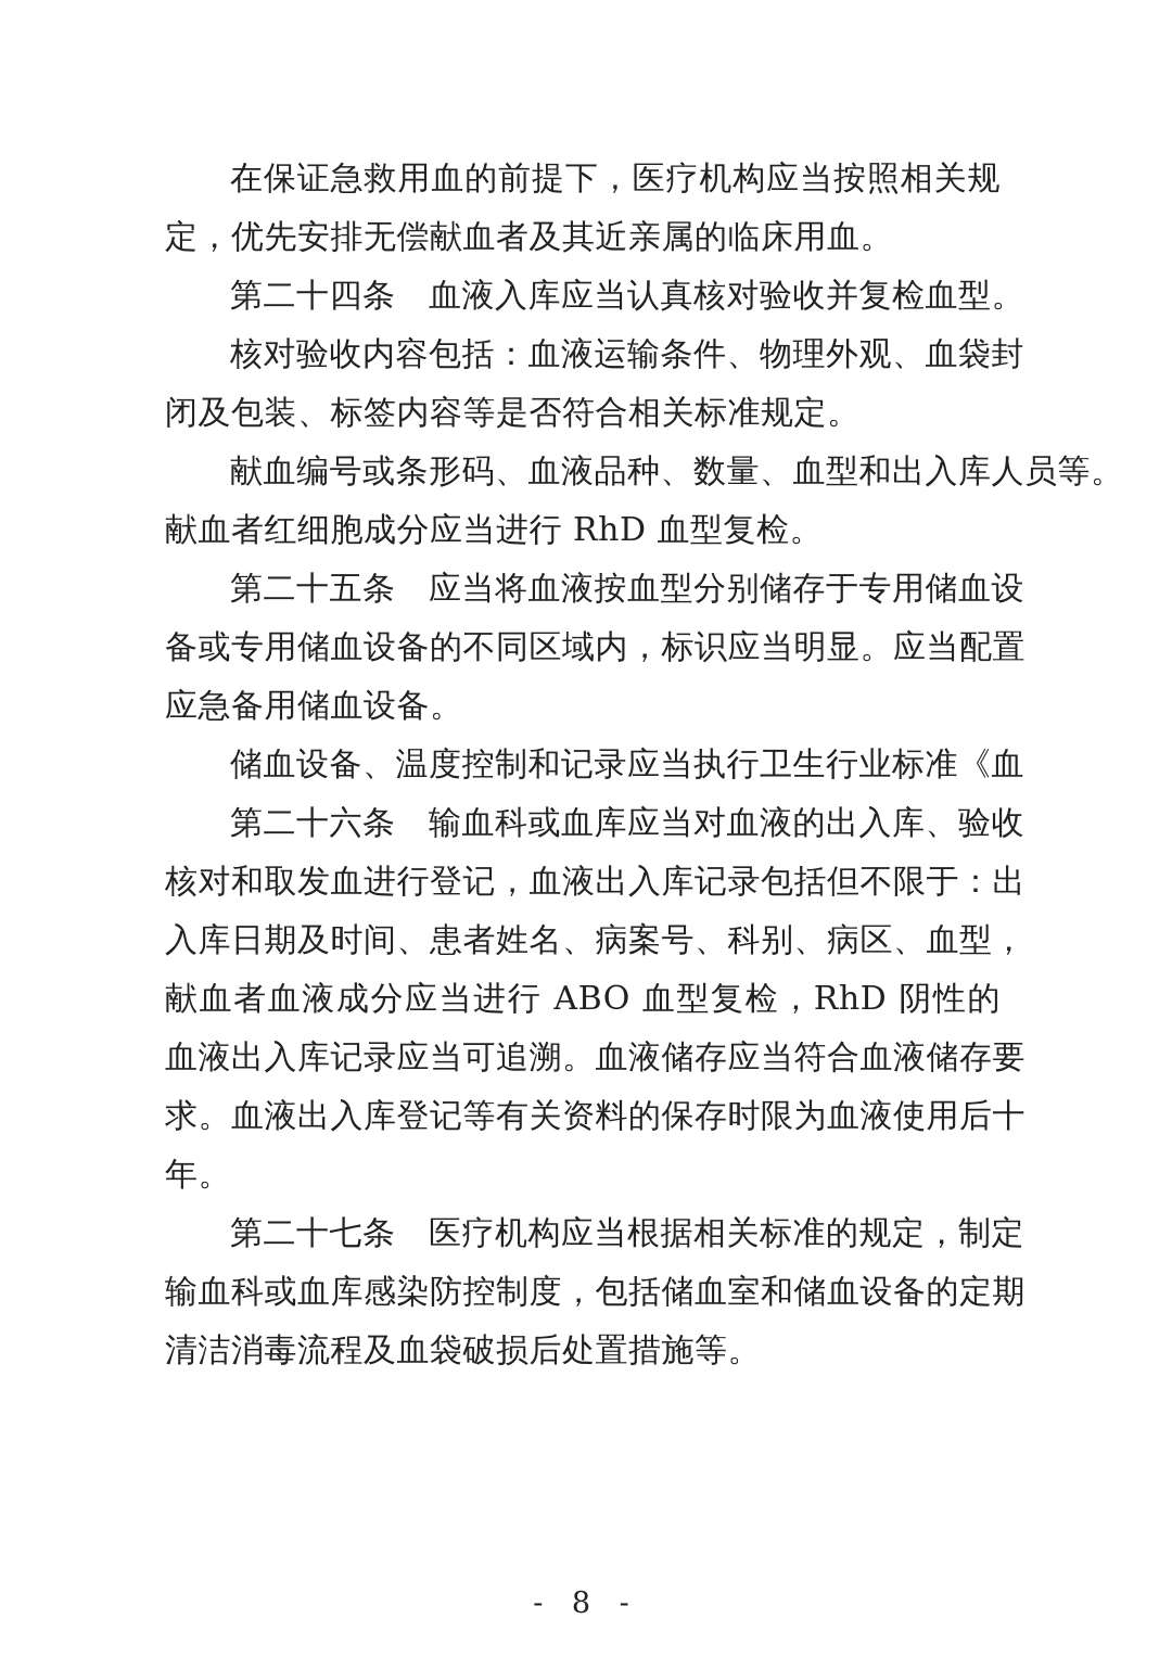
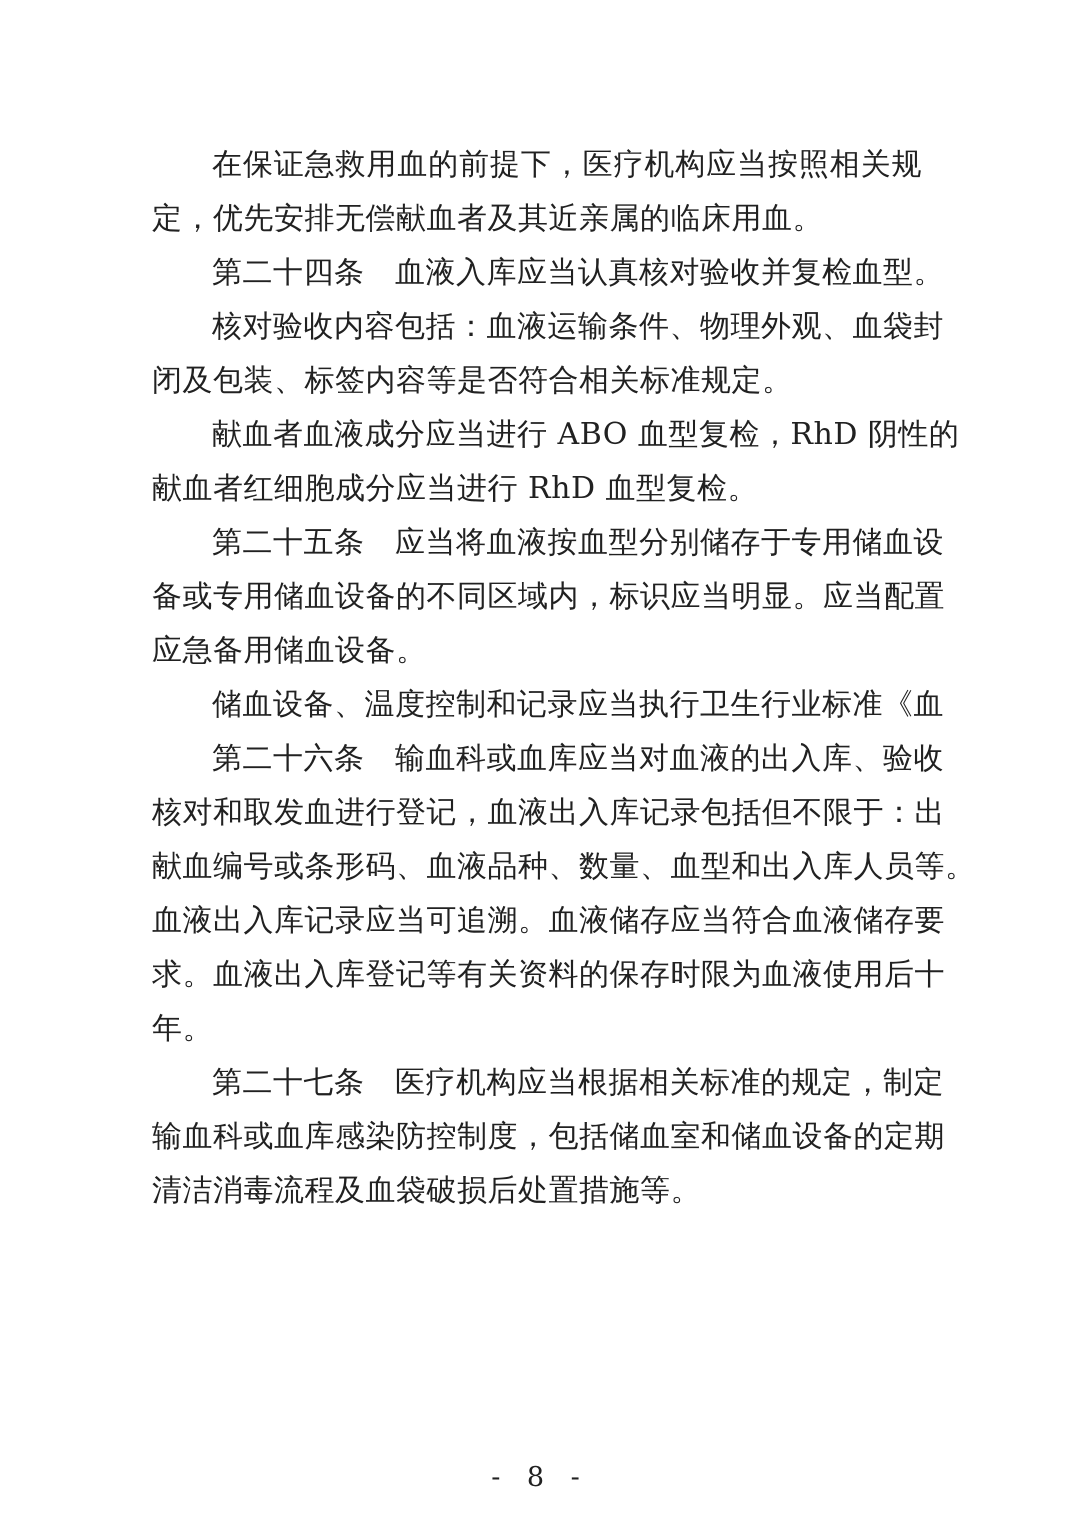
  在保证急救用血的前提下，医疗机构应当按照相关规
  定，优先安排无偿献血者及其近亲属的临床用血。
  第二十四条 血液入库应当认真核对验收并复检血型。
  核对验收内容包括：血液运输条件、物理外观、血袋封
  闭及包装、标签内容等是否符合相关标准规定。
- 献血编号或条形码、血液品种、数量、血型和出入库人员等。
+ 献血者血液成分应当进行 ABO 血型复检，RhD 阴性的
  献血者红细胞成分应当进行 RhD 血型复检。
  第二十五条 应当将血液按血型分别储存于专用储血设
  备或专用储血设备的不同区域内，标识应当明显。应当配置
  应急备用储血设备。
  储血设备、温度控制和记录应当执行卫生行业标准《血
  第二十六条 输血科或血库应当对血液的出入库、验收
  核对和取发血进行登记，血液出入库记录包括但不限于：出
- 入库日期及时间、患者姓名、病案号、科别、病区、血型，
- 献血者血液成分应当进行 ABO 血型复检，RhD 阴性的
+ 献血编号或条形码、血液品种、数量、血型和出入库人员等。
  血液出入库记录应当可追溯。血液储存应当符合血液储存要
  求。血液出入库登记等有关资料的保存时限为血液使用后十
  年。
  第二十七条 医疗机构应当根据相关标准的规定，制定
  输血科或血库感染防控制度，包括储血室和储血设备的定期
  清洁消毒流程及血袋破损后处置措施等。
  - 8 -
